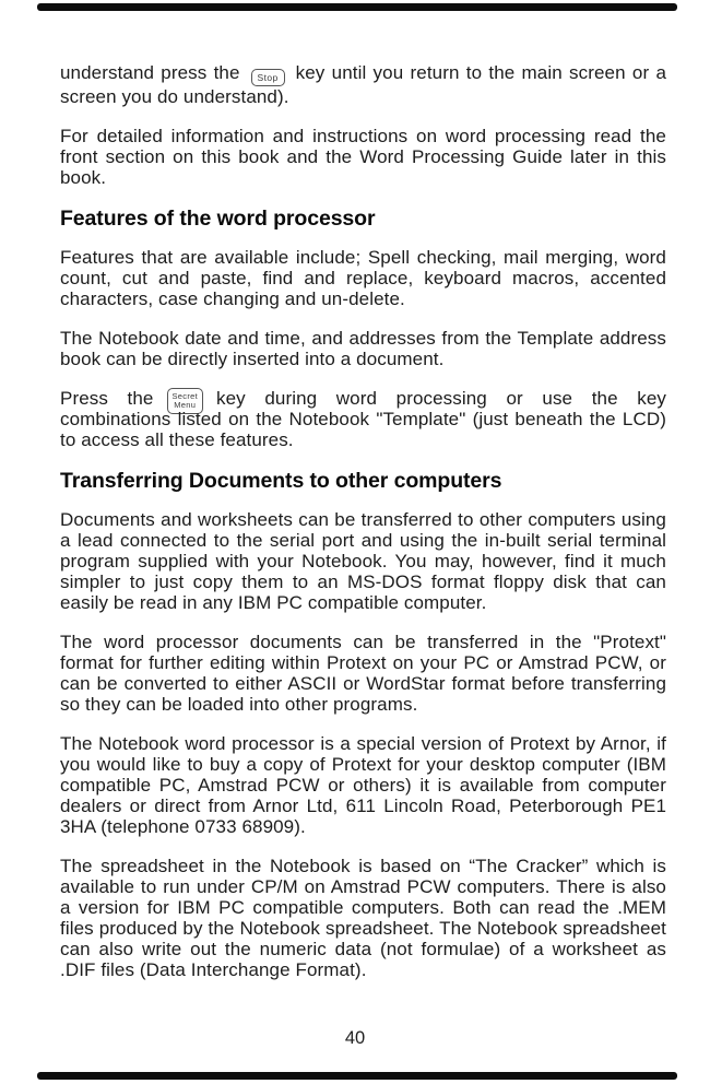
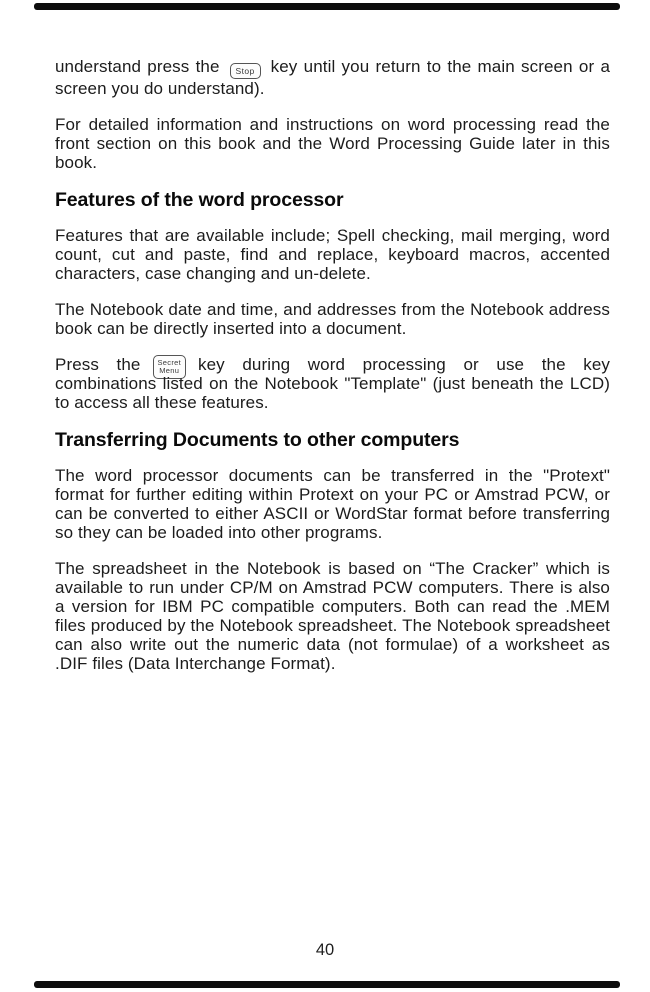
  understand press the Stop key until you return to the main screen or a screen you do understand).
  For detailed information and instructions on word processing read the front section on this book and the Word Processing Guide later in this book.
  Features of the word processor
  Features that are available include; Spell checking, mail merging, word count, cut and paste, find and replace, keyboard macros, accented characters, case changing and un-delete.
- The Notebook date and time, and addresses from the Template address book can be directly inserted into a document.
+ The Notebook date and time, and addresses from the Notebook address book can be directly inserted into a document.
  Press the
  Secret
  Menu
  key during word processing or use the key combinations listed on the Notebook "Template" (just beneath the LCD) to access all these features.
  Transferring Documents to other computers
- Documents and worksheets can be transferred to other computers using a lead connected to the serial port and using the in-built serial terminal program supplied with your Notebook. You may, however, find it much simpler to just copy them to an MS-DOS format floppy disk that can easily be read in any IBM PC compatible computer.
  The word processor documents can be transferred in the "Protext" format for further editing within Protext on your PC or Amstrad PCW, or can be converted to either ASCII or WordStar format before transferring so they can be loaded into other programs.
- The Notebook word processor is a special version of Protext by Arnor, if you would like to buy a copy of Protext for your desktop computer (IBM compatible PC, Amstrad PCW or others) it is available from computer dealers or direct from Arnor Ltd, 611 Lincoln Road, Peterborough PE1 3HA (telephone 0733 68909).
  The spreadsheet in the Notebook is based on “The Cracker” which is available to run under CP/M on Amstrad PCW computers. There is also a version for IBM PC compatible computers. Both can read the .MEM files produced by the Notebook spreadsheet. The Notebook spreadsheet can also write out the numeric data (not formulae) of a worksheet as .DIF files (Data Interchange Format).
  40
